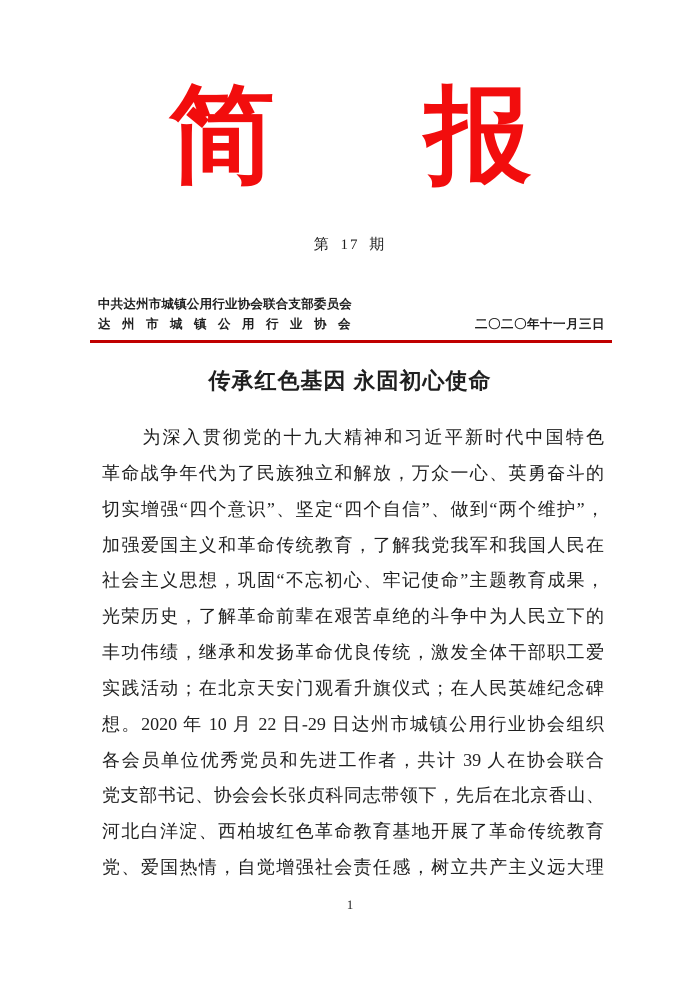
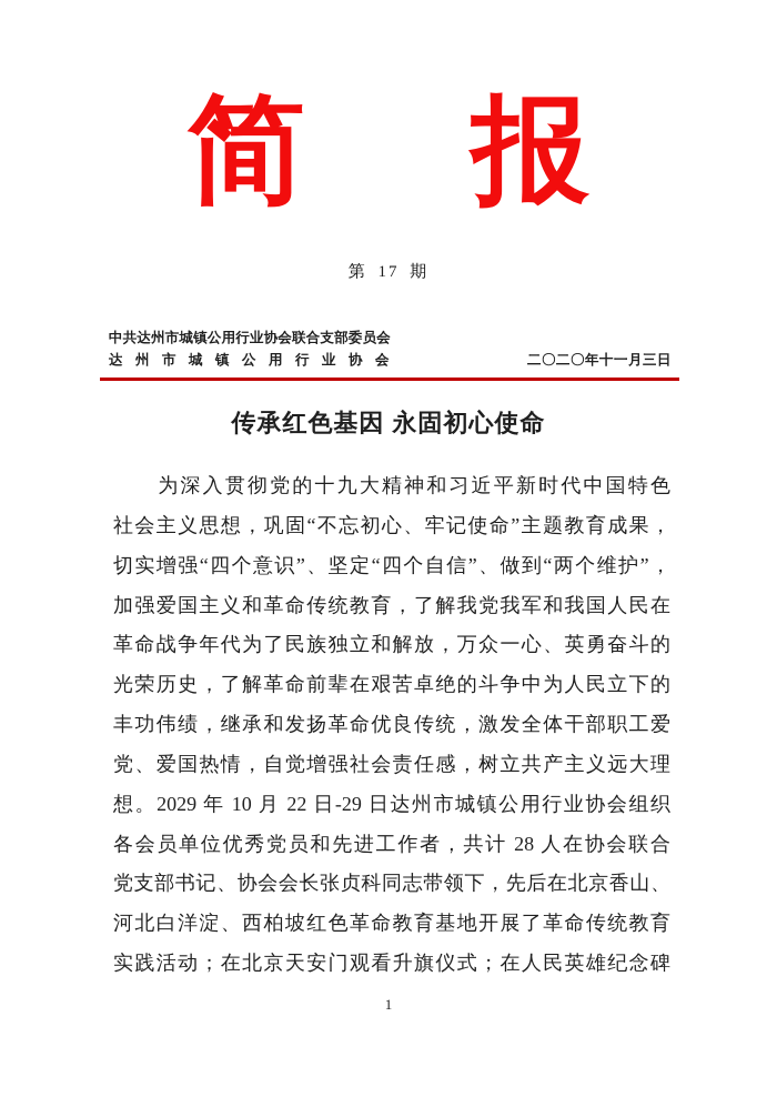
  简
  报
  第 17 期
  中共达州市城镇公用行业协会联合支部委员会
  达州市城镇公用行业协会
  二〇二〇年十一月三日
  传承红色基因 永固初心使命
  为深入贯彻党的十九大精神和习近平新时代中国特色
- 革命战争年代为了民族独立和解放，万众一心、英勇奋斗的
+ 社会主义思想，巩固“不忘初心、牢记使命”主题教育成果，
  切实增强“四个意识”、坚定“四个自信”、做到“两个维护”，
  加强爱国主义和革命传统教育，了解我党我军和我国人民在
- 社会主义思想，巩固“不忘初心、牢记使命”主题教育成果，
+ 革命战争年代为了民族独立和解放，万众一心、英勇奋斗的
  光荣历史，了解革命前辈在艰苦卓绝的斗争中为人民立下的
  丰功伟绩，继承和发扬革命优良传统，激发全体干部职工爱
- 实践活动；在北京天安门观看升旗仪式；在人民英雄纪念碑
+ 党、爱国热情，自觉增强社会责任感，树立共产主义远大理
- 想。2020 年 10 月 22 日-29 日达州市城镇公用行业协会组织
+ 想。2029 年 10 月 22 日-29 日达州市城镇公用行业协会组织
- 各会员单位优秀党员和先进工作者，共计 39 人在协会联合
+ 各会员单位优秀党员和先进工作者，共计 28 人在协会联合
  党支部书记、协会会长张贞科同志带领下，先后在北京香山、
  河北白洋淀、西柏坡红色革命教育基地开展了革命传统教育
- 党、爱国热情，自觉增强社会责任感，树立共产主义远大理
+ 实践活动；在北京天安门观看升旗仪式；在人民英雄纪念碑
  1
